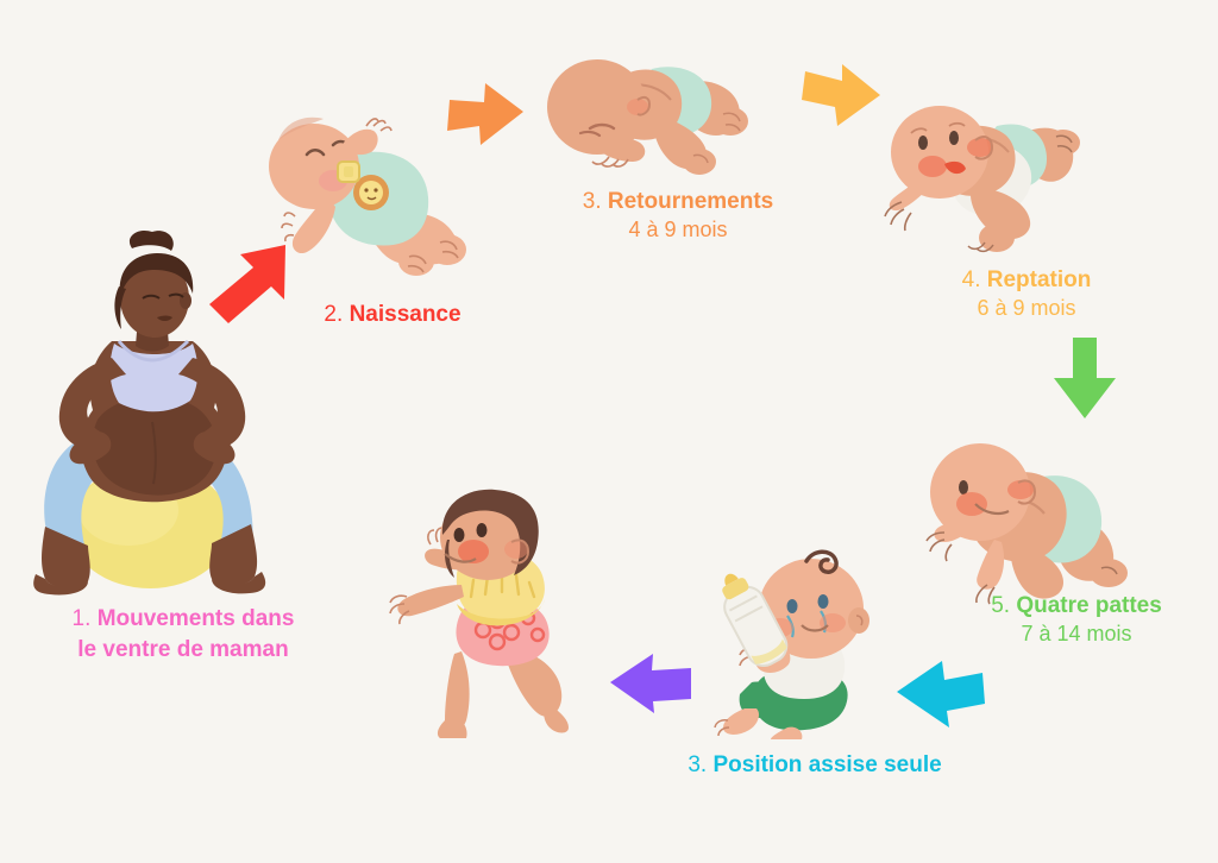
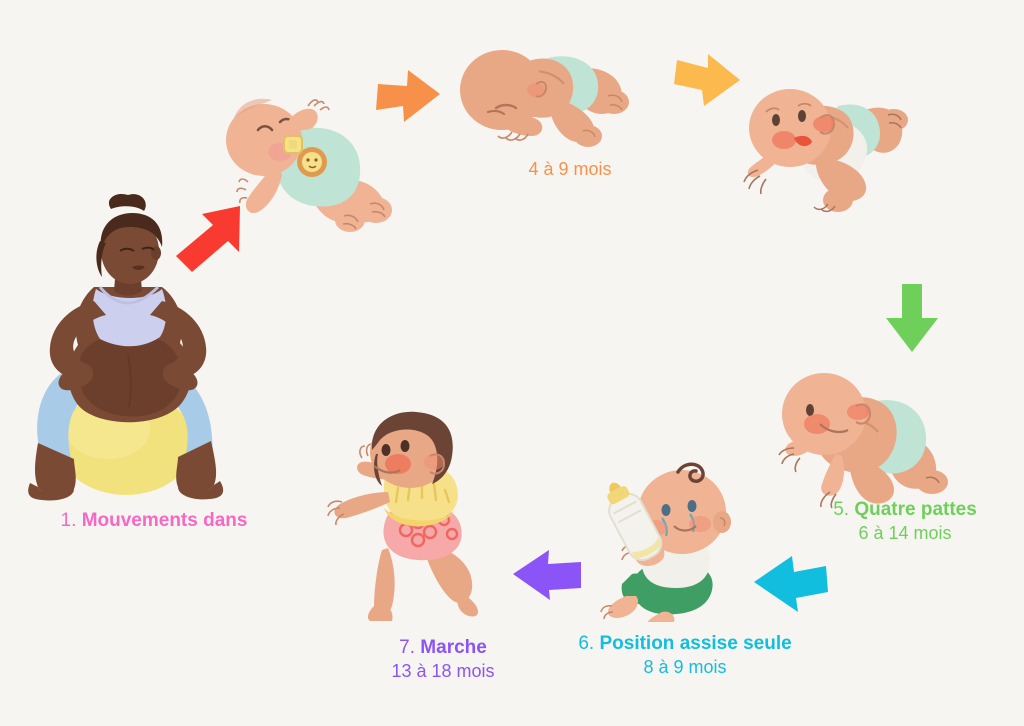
  1. Mouvements dans
- le ventre de maman
- 2. Naissance
- 3. Retournements
  4 à 9 mois
- 4. Reptation
- 6 à 9 mois
  5. Quatre pattes
- 7 à 14 mois
+ 6 à 14 mois
- 3. Position assise seule
+ 6. Position assise seule
+ 8 à 9 mois
+ 7. Marche
+ 13 à 18 mois
